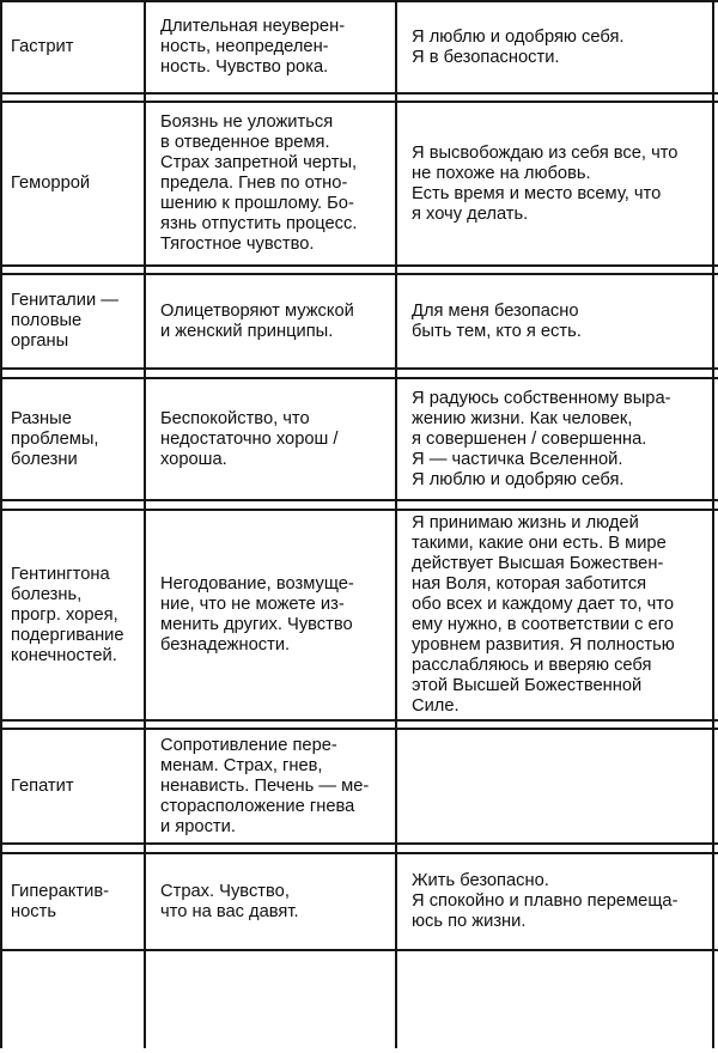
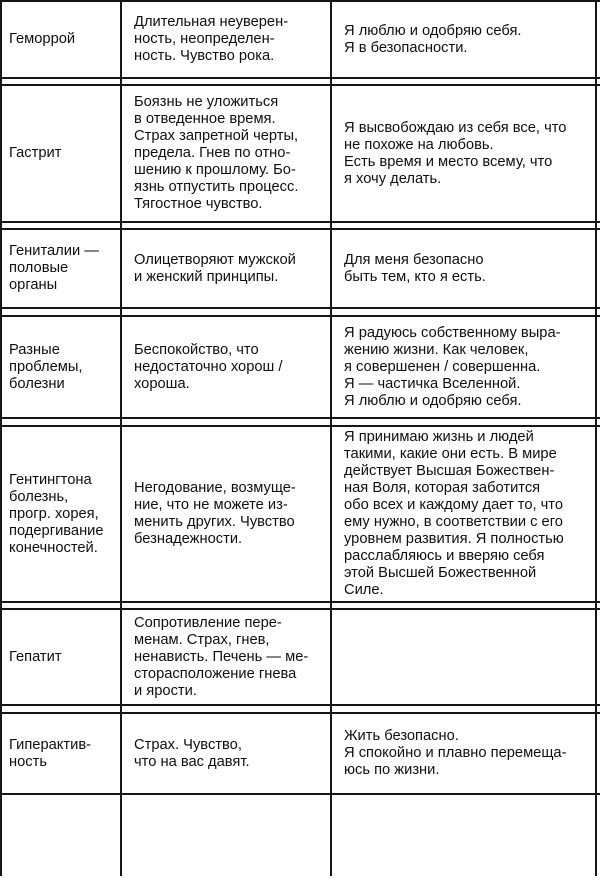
- Гастрит
+ Геморрой
  Длительная неуверен-
  ность, неопределен-
  ность. Чувство рока.
  Я люблю и одобряю себя.
  Я в безопасности.
- Геморрой
+ Гастрит
  Боязнь не уложиться
  в отведенное время.
  Страх запретной черты,
  предела. Гнев по отно-
  шению к прошлому. Бо-
  язнь отпустить процесс.
  Тягостное чувство.
  Я высвобождаю из себя все, что
  не похоже на любовь.
  Есть время и место всему, что
  я хочу делать.
  Гениталии —
  половые
  органы
  Олицетворяют мужской
  и женский принципы.
  Для меня безопасно
  быть тем, кто я есть.
  Разные
  проблемы,
  болезни
  Беспокойство, что
  недостаточно хорош /
  хороша.
  Я радуюсь собственному выра-
  жению жизни. Как человек,
  я совершенен / совершенна.
  Я — частичка Вселенной.
  Я люблю и одобряю себя.
  Гентингтона
  болезнь,
  прогр. хорея,
  подергивание
  конечностей.
  Негодование, возмуще-
  ние, что не можете из-
  менить других. Чувство
  безнадежности.
  Я принимаю жизнь и людей
  такими, какие они есть. В мире
  действует Высшая Божествен-
  ная Воля, которая заботится
  обо всех и каждому дает то, что
  ему нужно, в соответствии с его
  уровнем развития. Я полностью
  расслабляюсь и вверяю себя
  этой Высшей Божественной
  Силе.
  Гепатит
  Сопротивление пере-
  менам. Страх, гнев,
  ненависть. Печень — ме-
  сторасположение гнева
  и ярости.
  Гиперактив-
  ность
  Страх. Чувство,
  что на вас давят.
  Жить безопасно.
  Я спокойно и плавно перемеща-
  юсь по жизни.
